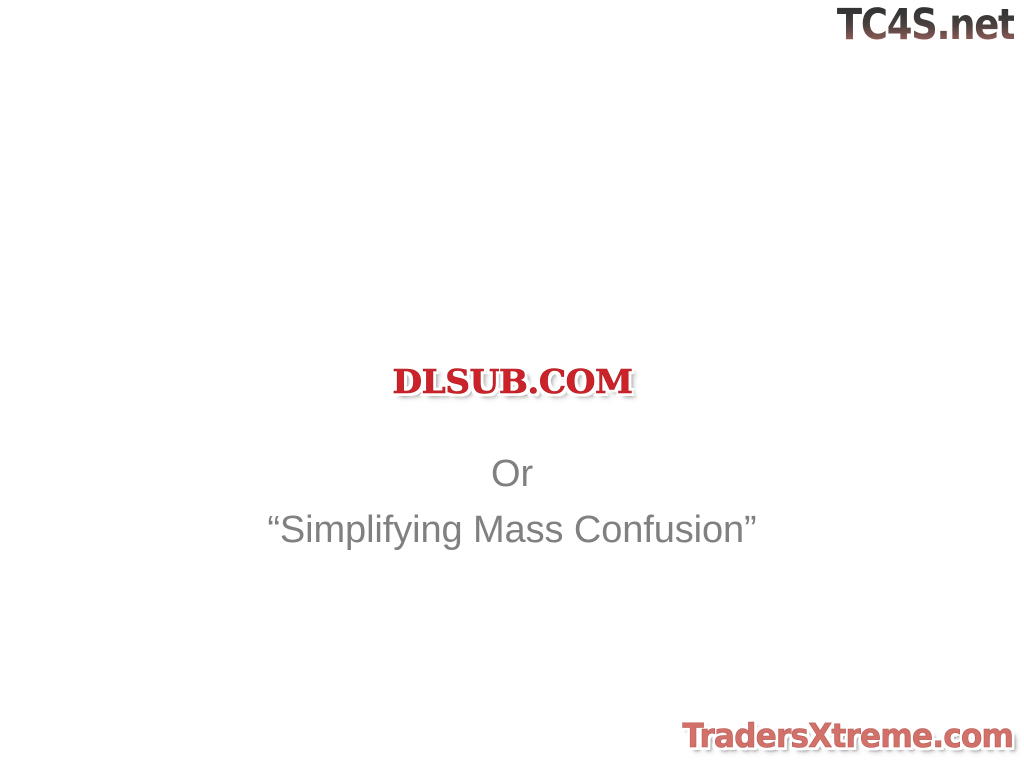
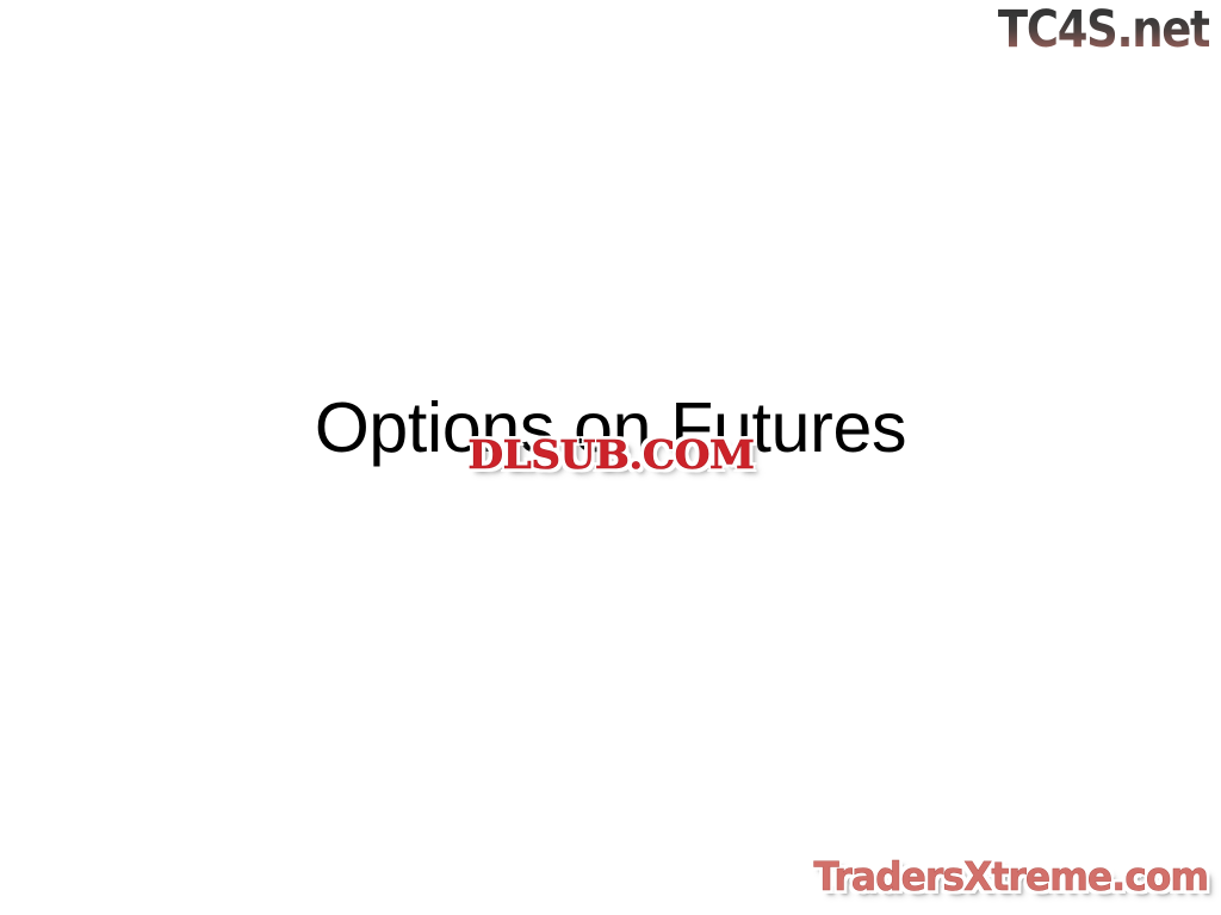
  TC4S.net
+ Options on Futures
  DLSUB.COM
- Or
- “Simplifying Mass Confusion”
  TradersXtreme.com
